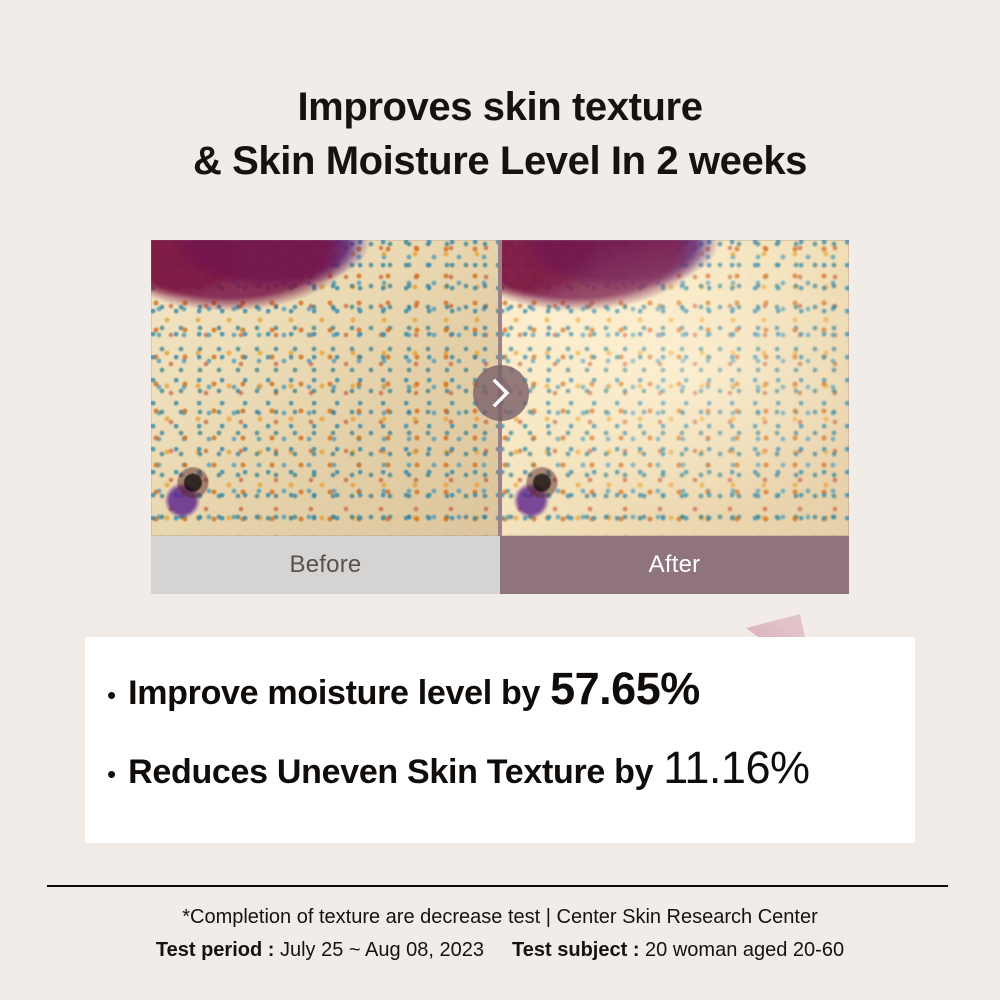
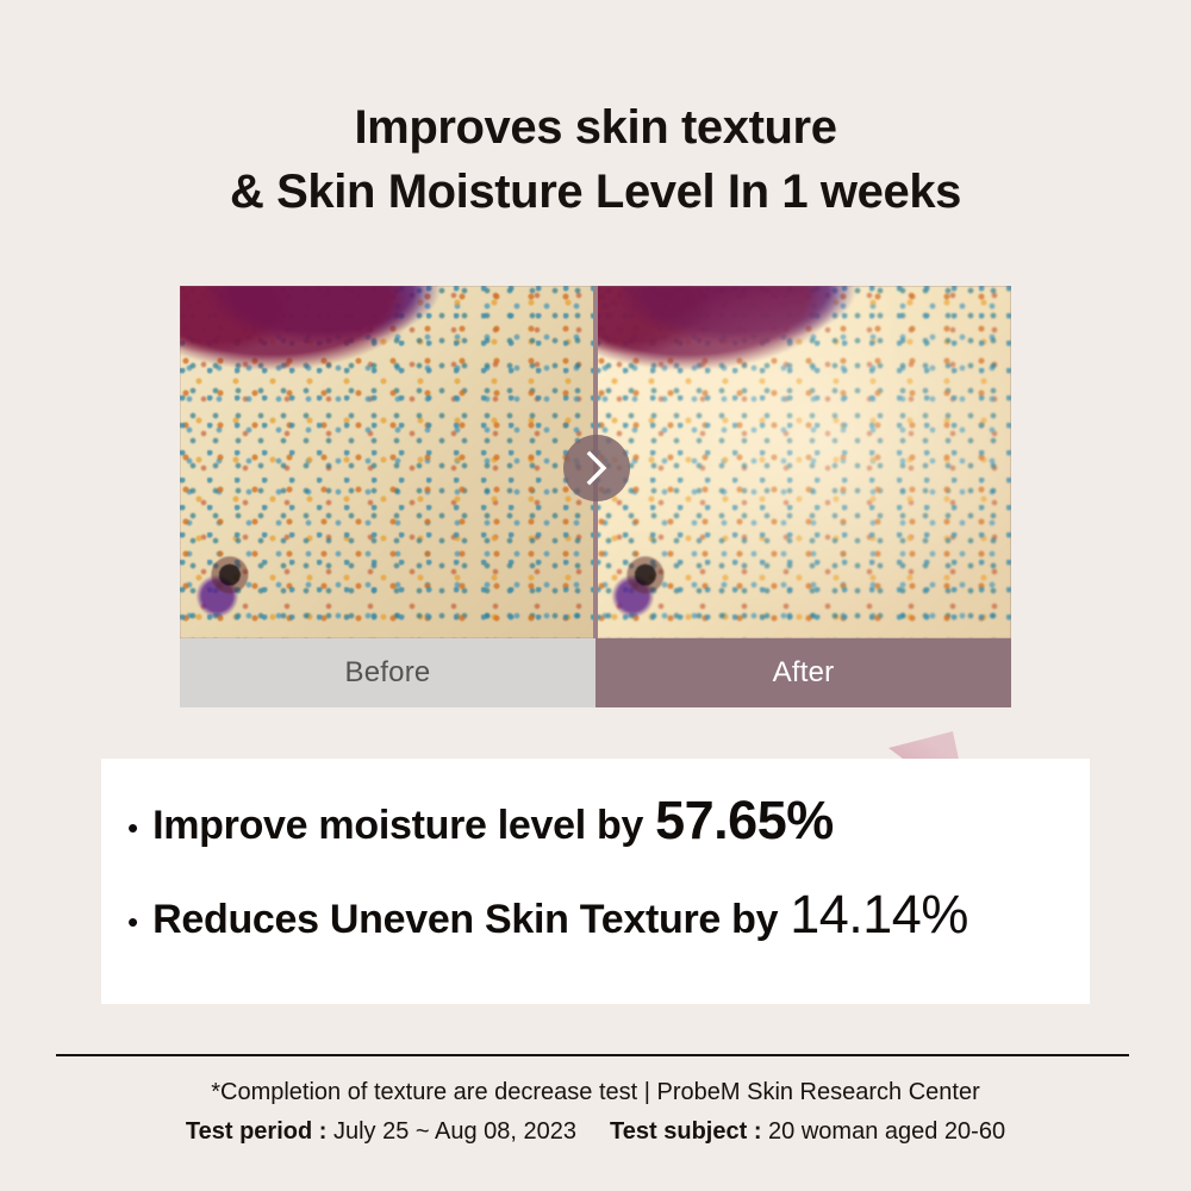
  Improves skin texture
- & Skin Moisture Level In 2 weeks
+ & Skin Moisture Level In 1 weeks
  Before
  After
  •
  Improve moisture level by
  57.65%
  •
  Reduces Uneven Skin Texture by
- 11.16%
+ 14.14%
- *Completion of texture are decrease test | Center Skin Research Center
+ *Completion of texture are decrease test | ProbeM Skin Research Center
  Test period : July 25 ~ Aug 08, 2023 Test subject : 20 woman aged 20-60
